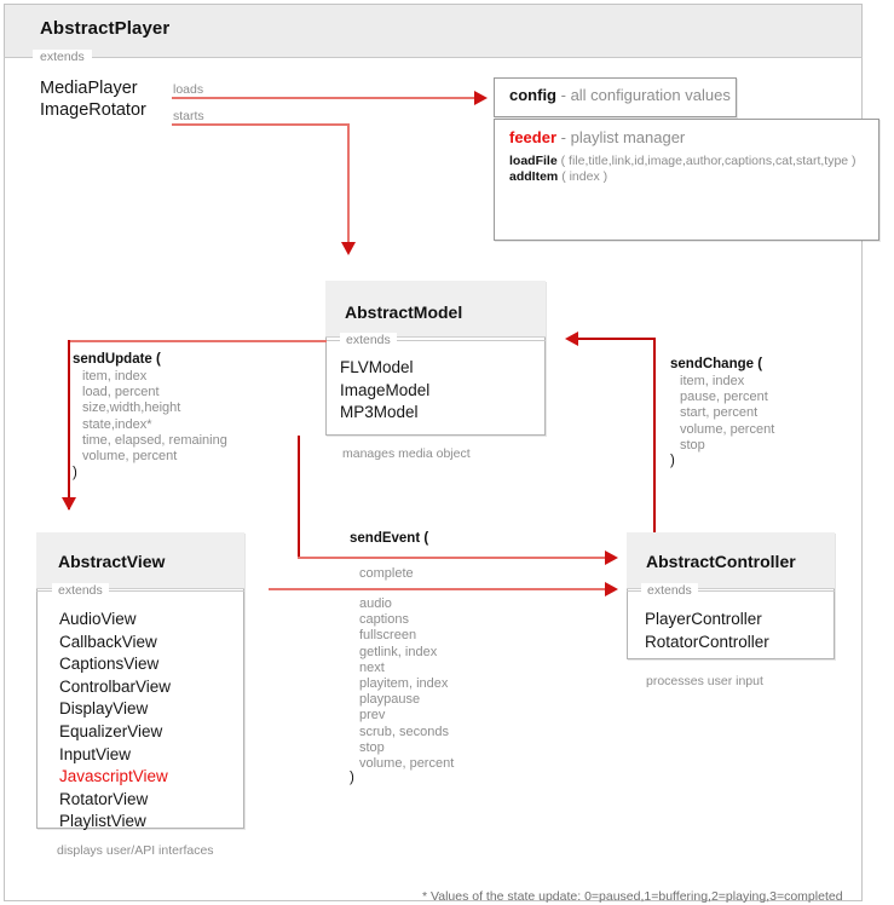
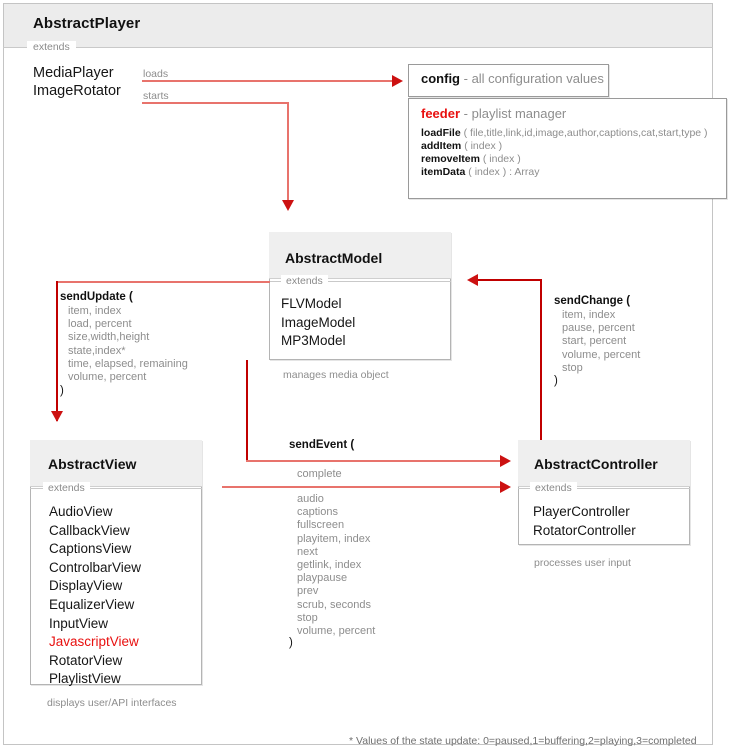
  AbstractPlayer
  extends
  MediaPlayer
  ImageRotator
  config - all configuration values
  feeder - playlist manager
  loadFile ( file,title,link,id,image,author,captions,cat,start,type )
  addItem ( index )
+ removeItem ( index )
+ itemData ( index ) : Array
  loads
  starts
  AbstractModel
  extends
  FLVModel
  ImageModel
  MP3Model
  manages media object
  sendUpdate (
  item, index
  load, percent
  size,width,height
  state,index*
  time, elapsed, remaining
  volume, percent
  )
  sendChange (
  item, index
  pause, percent
  start, percent
  volume, percent
  stop
  )
  AbstractView
  extends
  AudioView
  CallbackView
  CaptionsView
  ControlbarView
  DisplayView
  EqualizerView
  InputView
  JavascriptView
  RotatorView
  PlaylistView
  displays user/API interfaces
  AbstractController
  extends
  PlayerController
  RotatorController
  processes user input
  sendEvent (
  complete
  audio
  captions
  fullscreen
- getlink, index
+ playitem, index
  next
- playitem, index
+ getlink, index
  playpause
  prev
  scrub, seconds
  stop
  volume, percent
  )
  * Values of the state update: 0=paused,1=buffering,2=playing,3=completed
